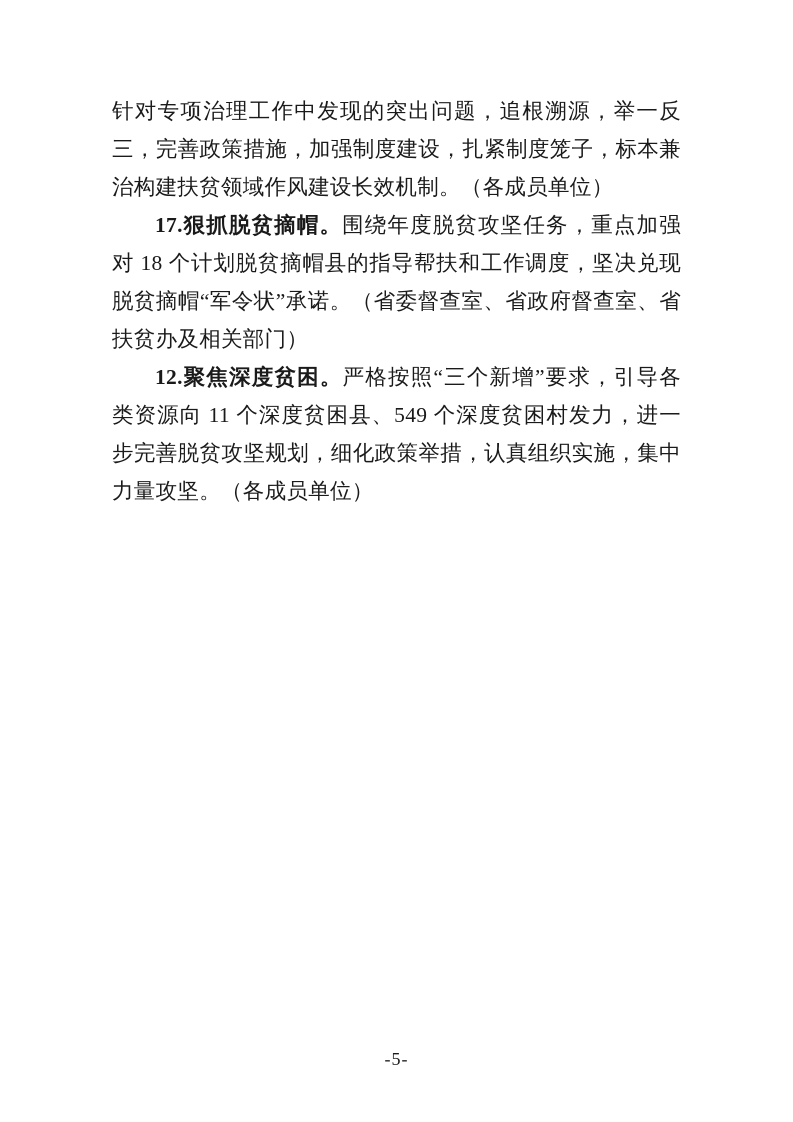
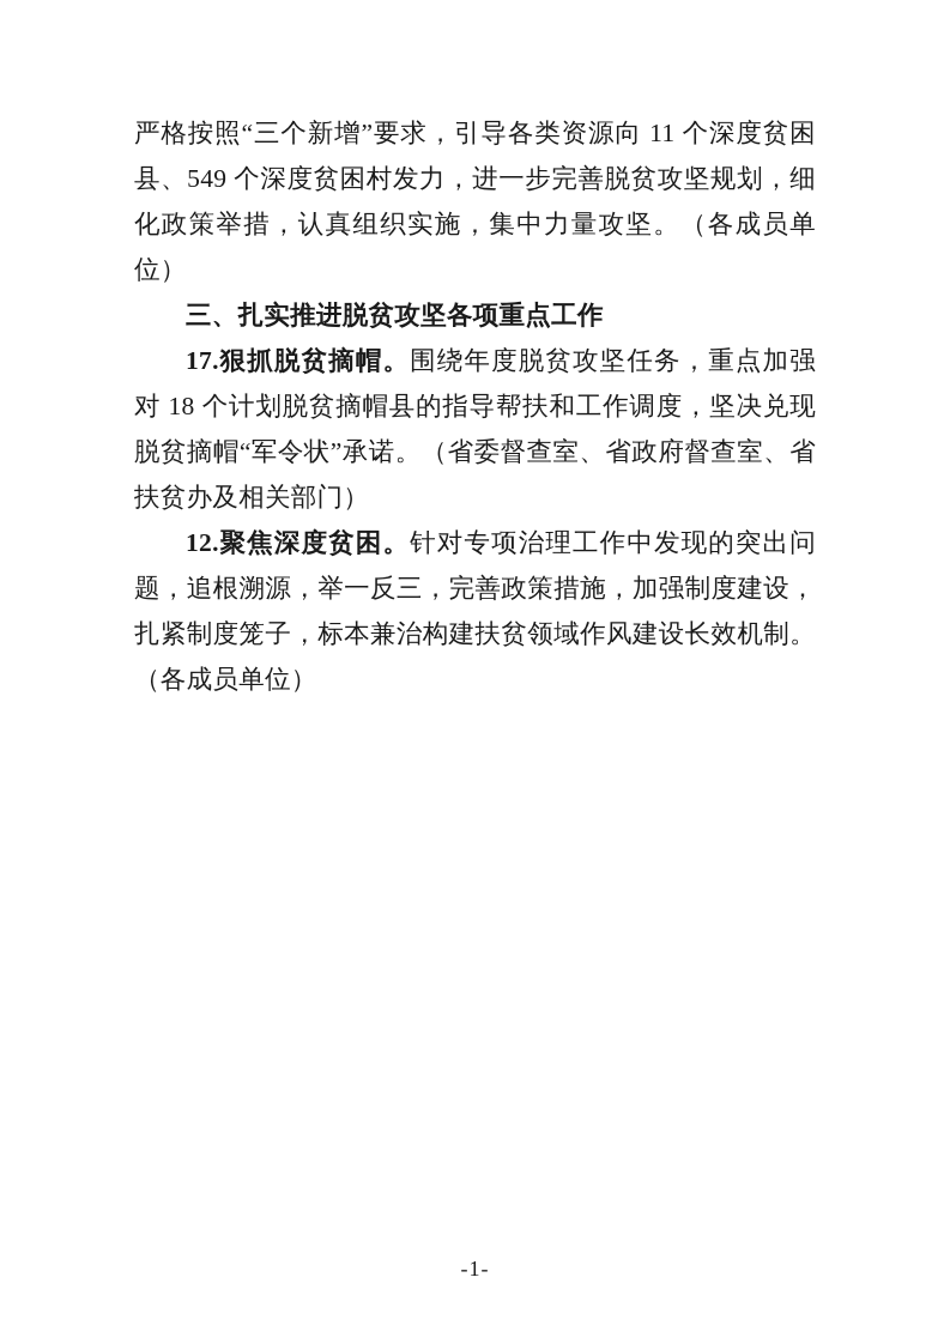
- 针对专项治理工作中发现的突出问题，追根溯源，举一反三，完善政策措施，加强制度建设，扎紧制度笼子，标本兼治构建扶贫领域作风建设长效机制。（各成员单位）
+ 严格按照“三个新增”要求，引导各类资源向 11 个深度贫困县、549 个深度贫困村发力，进一步完善脱贫攻坚规划，细化政策举措，认真组织实施，集中力量攻坚。（各成员单位）
+ 三、扎实推进脱贫攻坚各项重点工作
  17.狠抓脱贫摘帽。围绕年度脱贫攻坚任务，重点加强对 18 个计划脱贫摘帽县的指导帮扶和工作调度，坚决兑现脱贫摘帽“军令状”承诺。（省委督查室、省政府督查室、省扶贫办及相关部门）
- 12.聚焦深度贫困。严格按照“三个新增”要求，引导各类资源向 11 个深度贫困县、549 个深度贫困村发力，进一步完善脱贫攻坚规划，细化政策举措，认真组织实施，集中力量攻坚。（各成员单位）
+ 12.聚焦深度贫困。针对专项治理工作中发现的突出问题，追根溯源，举一反三，完善政策措施，加强制度建设，扎紧制度笼子，标本兼治构建扶贫领域作风建设长效机制。（各成员单位）
- -5-
+ -1-
